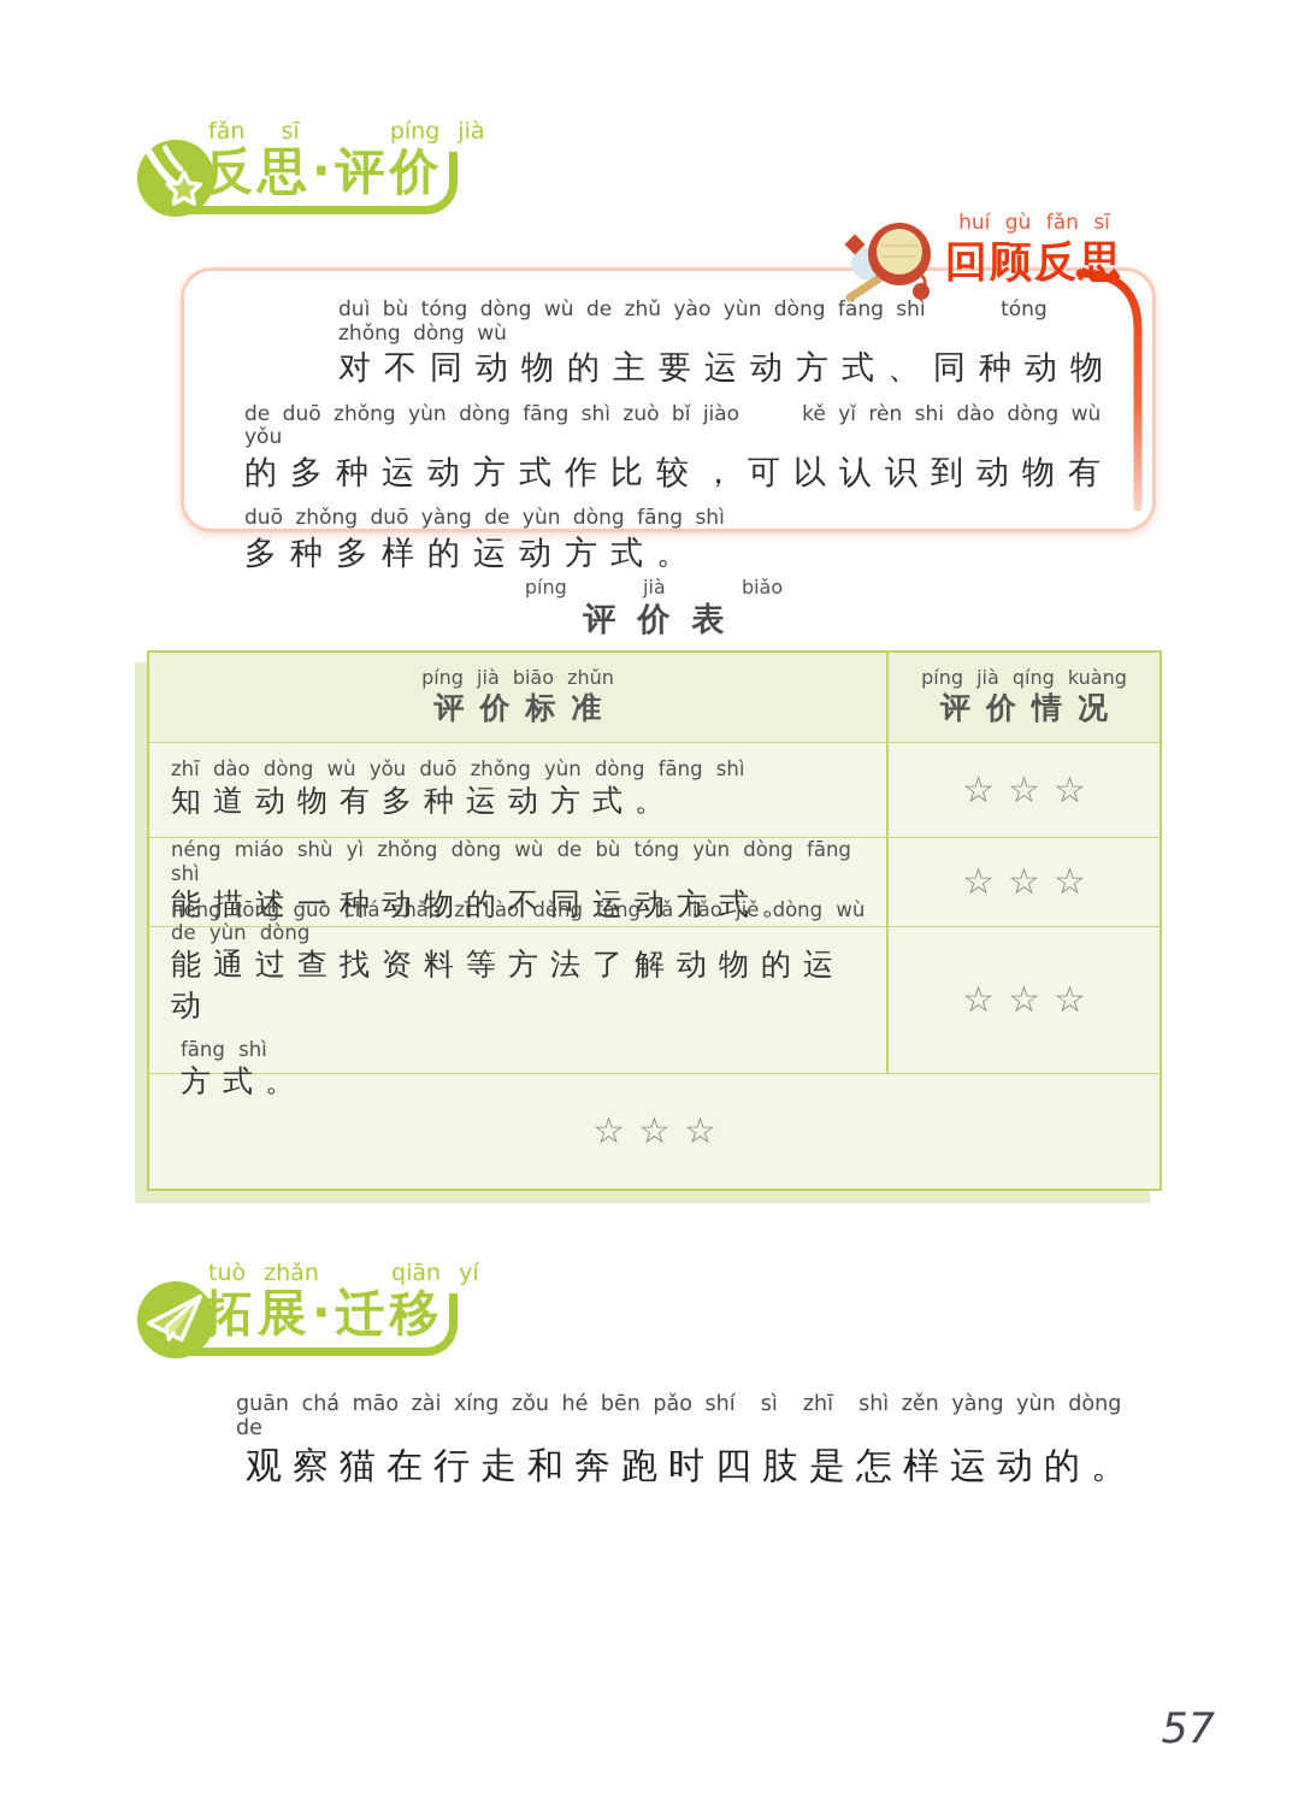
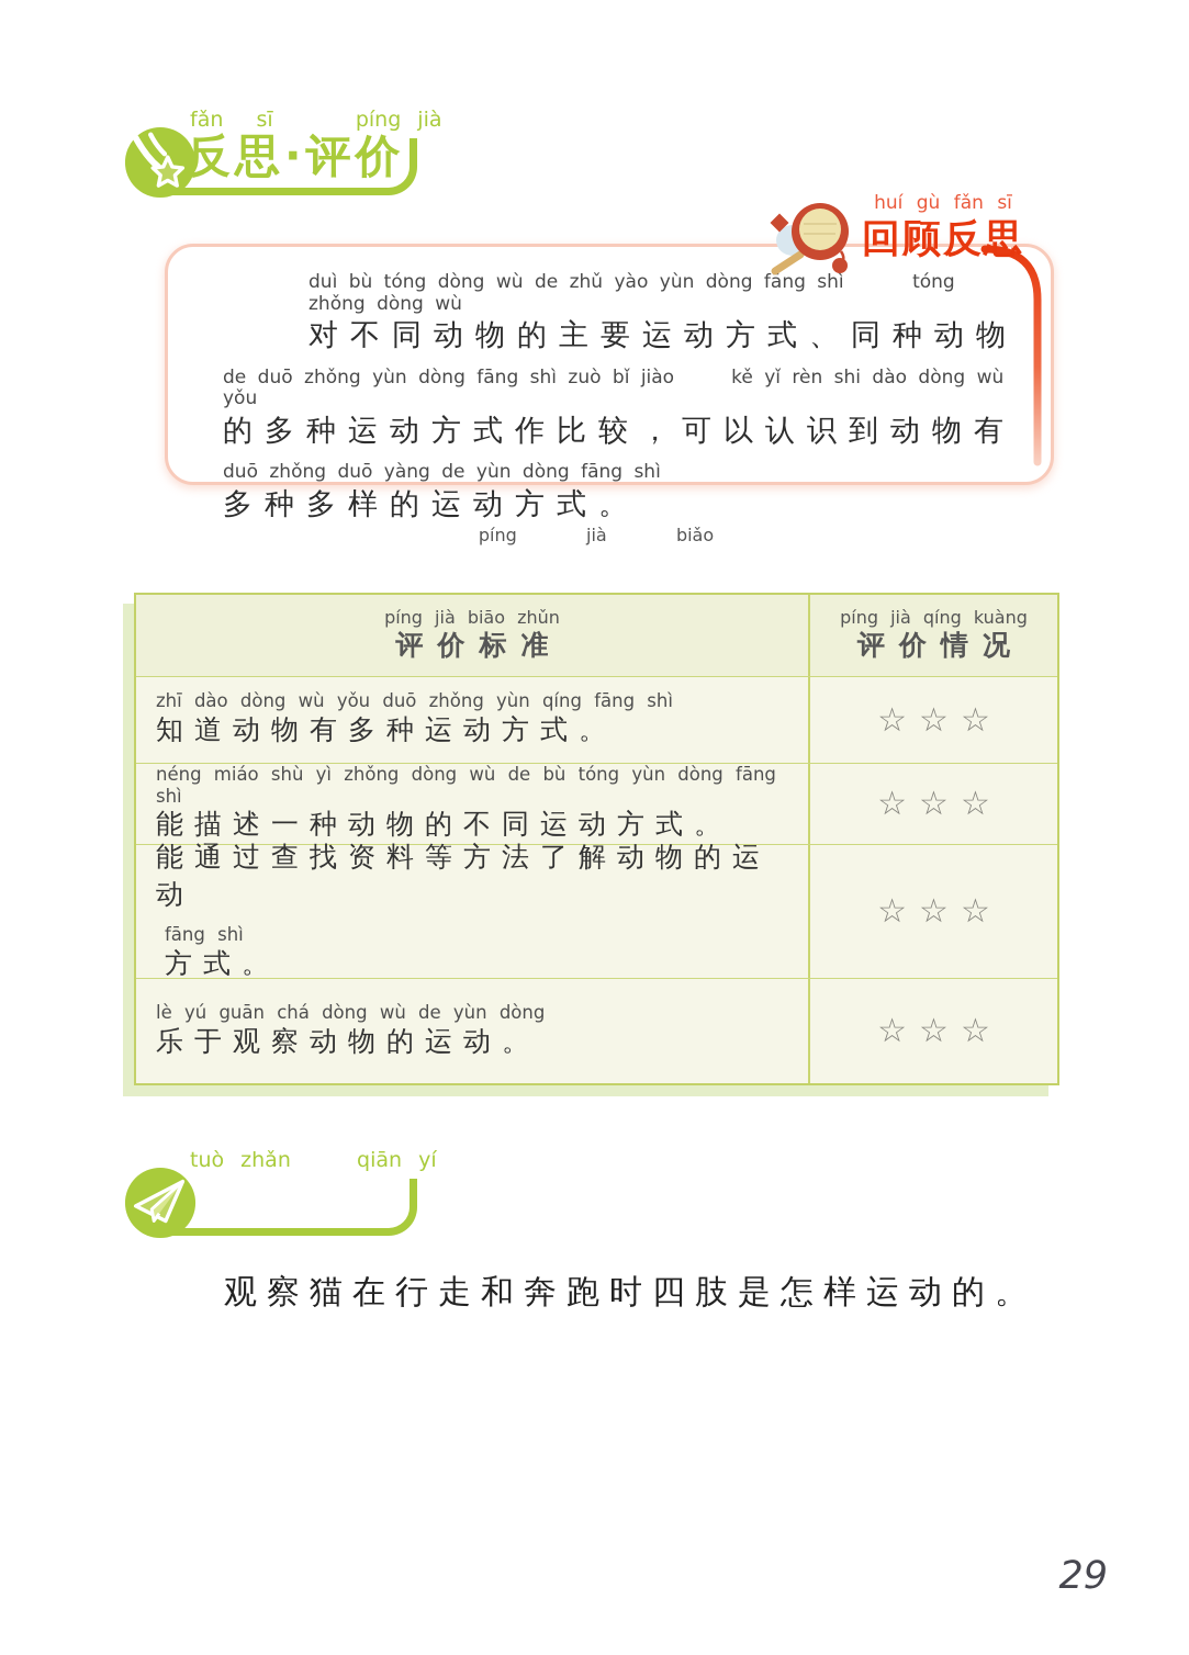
  fǎn sī píng jià
  反思·评价
  huí gù fǎn sī
  回顾反思
  duì bù tóng dòng wù de zhǔ yào yùn dòng fāng shì tóng zhǒng dòng wù
  对不同动物的主要运动方式、同种动物
  de duō zhǒng yùn dòng fāng shì zuò bǐ jiào kě yǐ rèn shi dào dòng wù yǒu
  的多种运动方式作比较，可以认识到动物有
  duō zhǒng duō yàng de yùn dòng fāng shì
  多种多样的运动方式。
  píng jià biǎo
- 评价表
  píng jià biāo zhǔn
  评价标准
  píng jià qíng kuàng
  评价情况
- zhī dào dòng wù yǒu duō zhǒng yùn dòng fāng shì
+ zhī dào dòng wù yǒu duō zhǒng yùn qíng fāng shì
  知道动物有多种运动方式。
  ☆☆☆
  néng miáo shù yì zhǒng dòng wù de bù tóng yùn dòng fāng shì
  能描述一种动物的不同运动方式。
  ☆☆☆
- néng tōng guò chá zhǎo zī liào děng fāng fǎ liǎo jiě dòng wù de yùn dòng
  能通过查找资料等方法了解动物的运动
  fāng shì
  方式。
  ☆☆☆
+ lè yú guān chá dòng wù de yùn dòng
+ 乐于观察动物的运动。
  ☆☆☆
  tuò zhǎn qiān yí
- 拓展·迁移
- guān chá māo zài xíng zǒu hé bēn pǎo shí sì zhī shì zěn yàng yùn dòng de
  观察猫在行走和奔跑时四肢是怎样运动的。
- 57
+ 29
